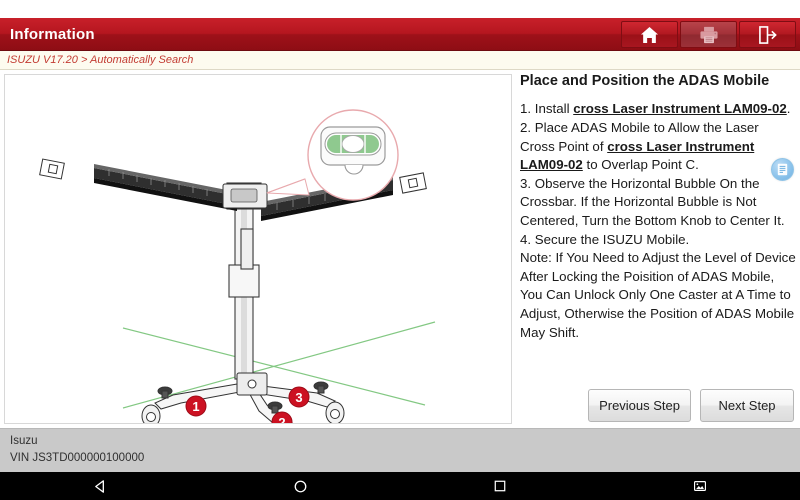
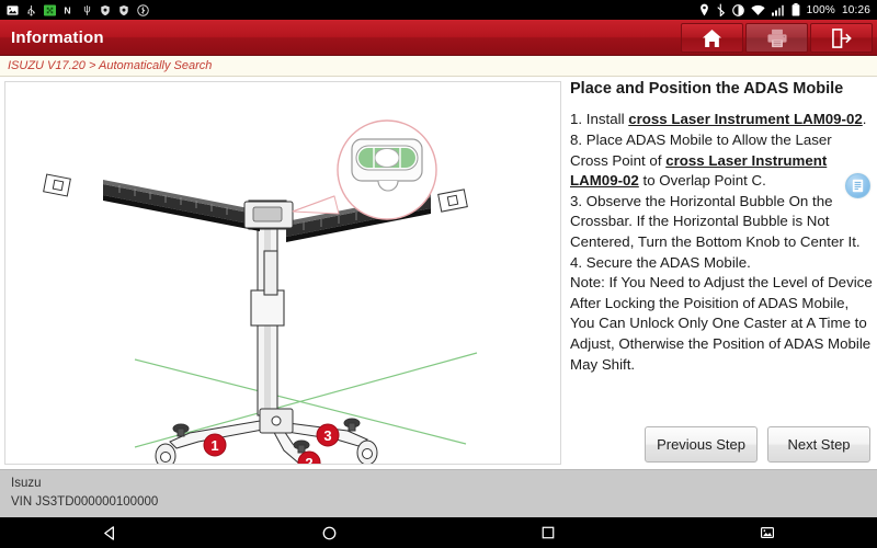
+ N
+ 100%
+ 10:26
  Information
  ISUZU V17.20 > Automatically Search
  1
  2
  3
  Place and Position the ADAS Mobile
  1. Install cross Laser Instrument LAM09-02.
- 2. Place ADAS Mobile to Allow the Laser Cross Point of cross Laser Instrument LAM09-02 to Overlap Point C.
+ 8. Place ADAS Mobile to Allow the Laser Cross Point of cross Laser Instrument LAM09-02 to Overlap Point C.
  3. Observe the Horizontal Bubble On the Crossbar. If the Horizontal Bubble is Not Centered, Turn the Bottom Knob to Center It.
- 4. Secure the ISUZU Mobile.
+ 4. Secure the ADAS Mobile.
  Note: If You Need to Adjust the Level of Device After Locking the Poisition of ADAS Mobile, You Can Unlock Only One Caster at A Time to Adjust, Otherwise the Position of ADAS Mobile May Shift.
  Previous Step
  Next Step
  Isuzu
  VIN JS3TD000000100000
